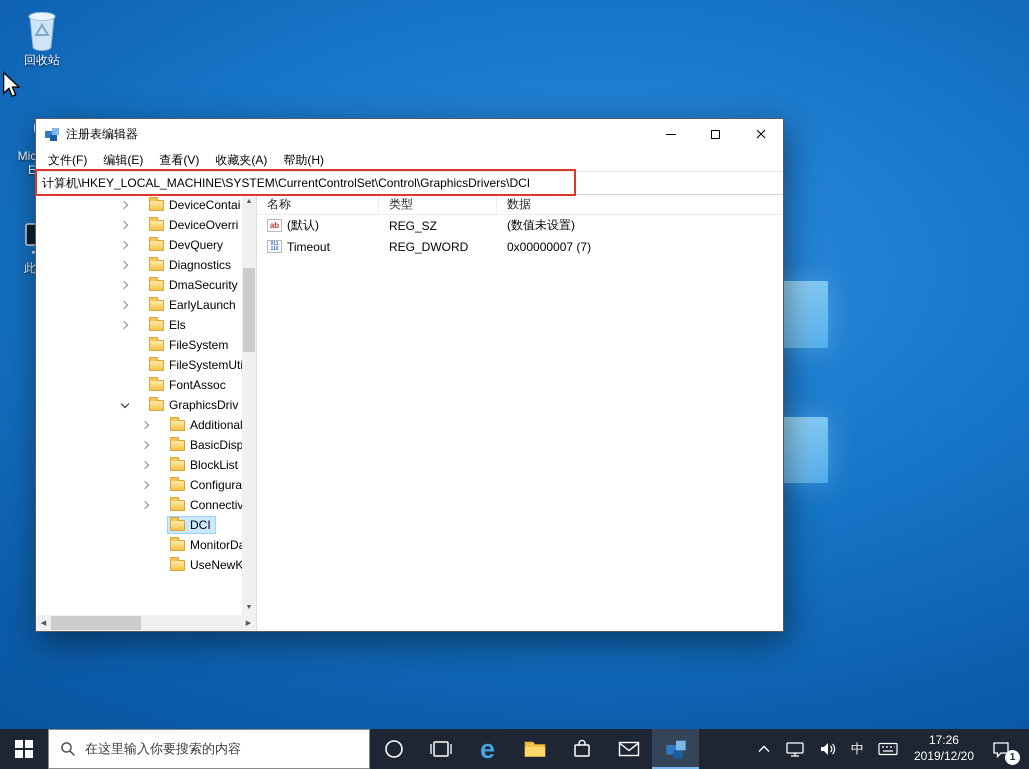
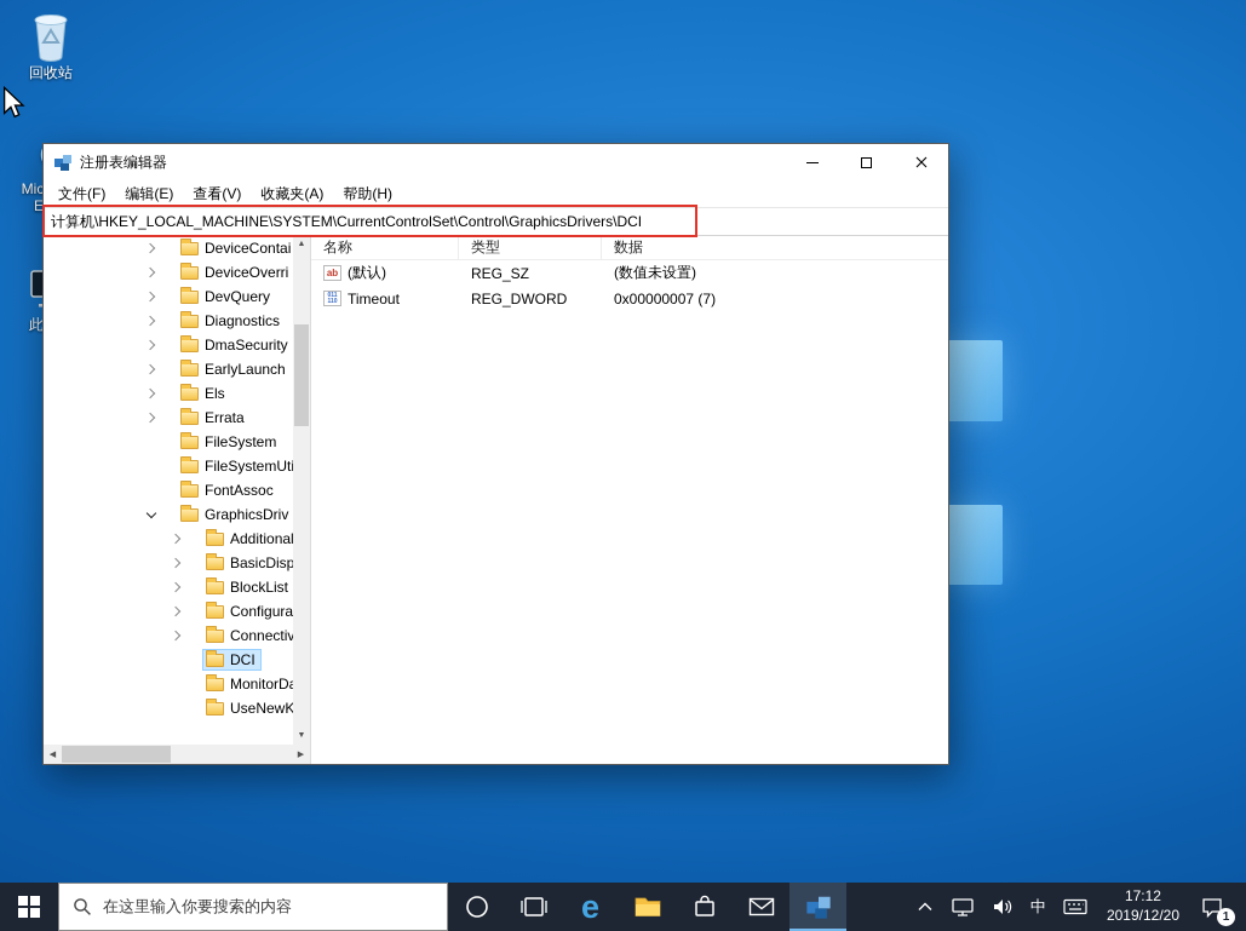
  回收站
  注册表编辑器
  文件(F)
  编辑(E)
  查看(V)
  收藏夹(A)
  帮助(H)
  计算机\HKEY_LOCAL_MACHINE\SYSTEM\CurrentControlSet\Control\GraphicsDrivers\DCI
  DeviceContai
  DeviceOverri
  DevQuery
  Diagnostics
  DmaSecurity
  EarlyLaunch
  Els
+ Errata
  FileSystem
  FileSystemUt
  FontAssoc
  GraphicsDriv
  Additiona
  BasicDisp
  BlockList
  Configura
  Connectiv
  DCI
  MonitorD
  UseNewK
  名称
  类型
  数据
  (默认)
  REG_SZ
  (数值未设置)
  Timeout
  REG_DWORD
  0x00000007 (7)
  在这里输入你要搜索的内容
  e
  中
- 17:26
+ 17:12
  2019/12/20
  1
